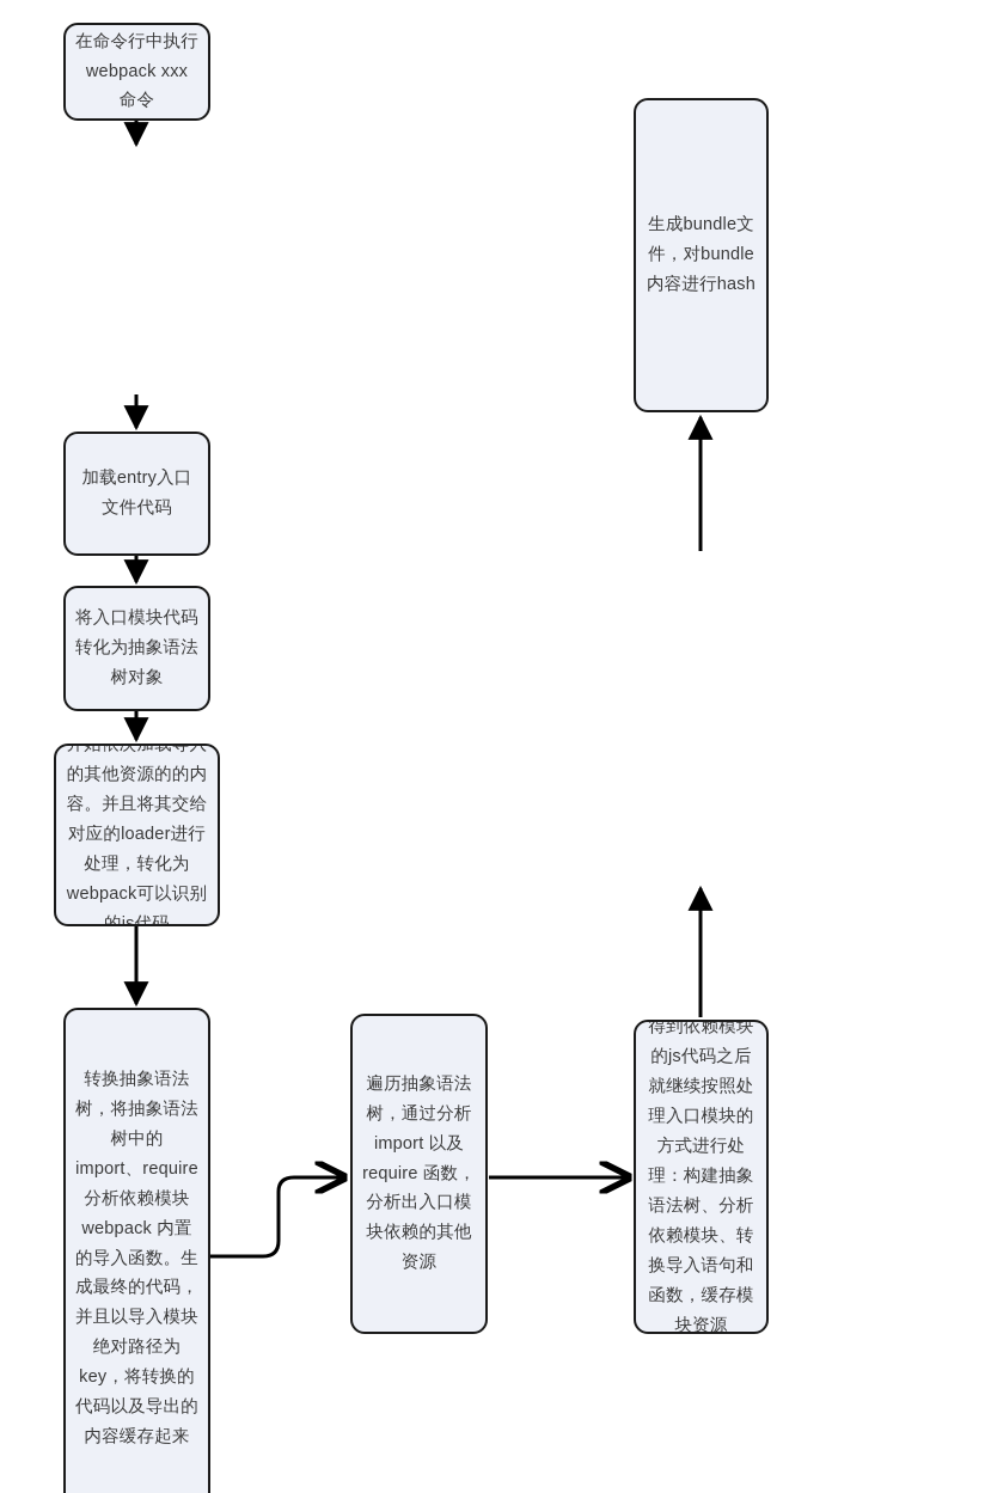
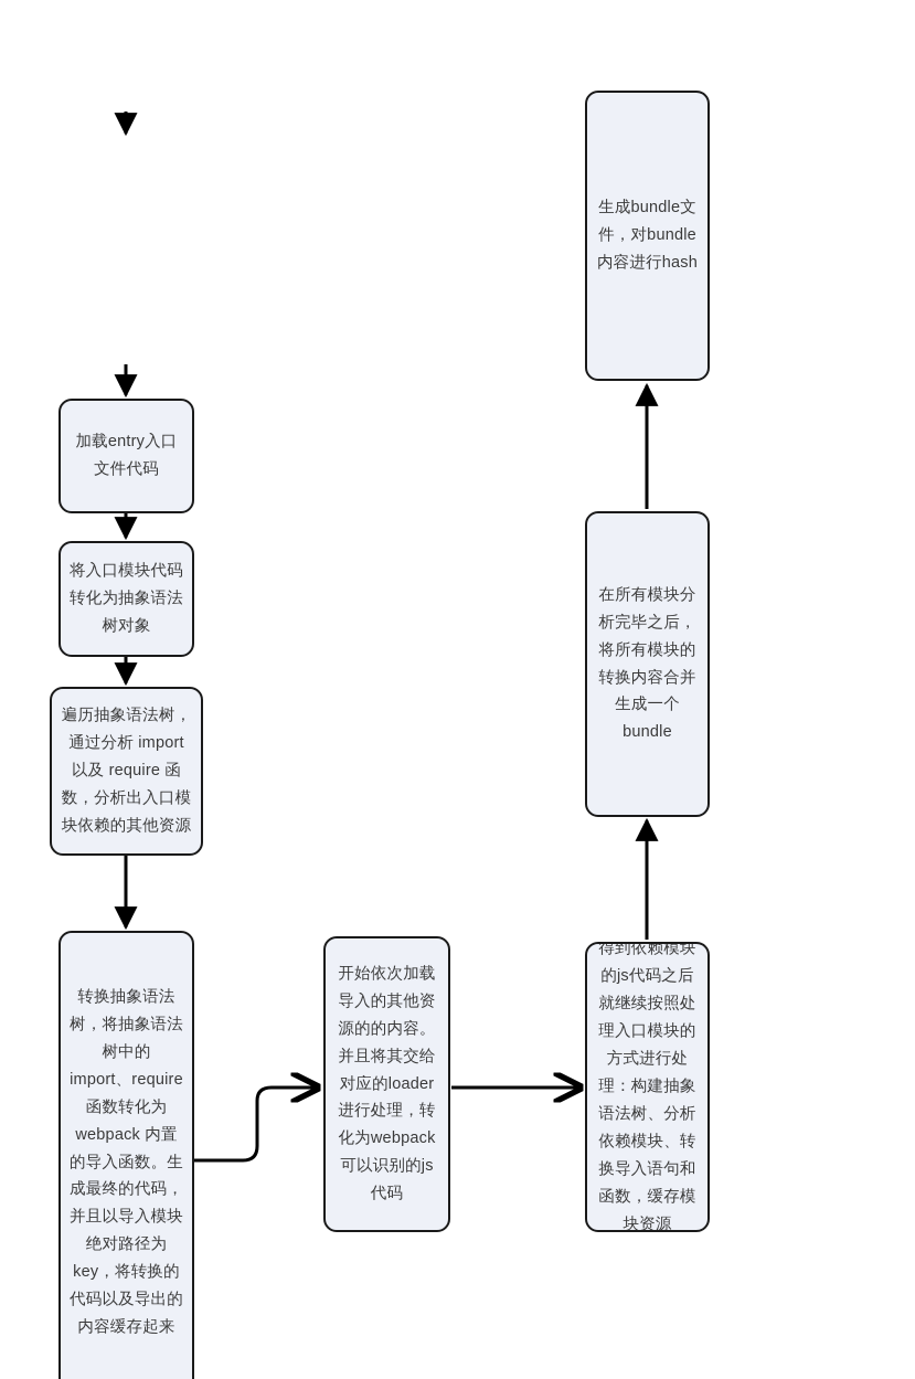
- 在命令行中执行 webpack xxx 命令
  加载entry入口文件代码
  将入口模块代码转化为抽象语法树对象
- 开始依次加载导入的其他资源的的内容。并且将其交给对应的loader进行处理，转化为webpack可以识别的js代码
+ 遍历抽象语法树，通过分析 import 以及 require 函数，分析出入口模块依赖的其他资源
- 转换抽象语法树，将抽象语法树中的 import、require 分析依赖模块 webpack 内置的导入函数。生成最终的代码，并且以导入模块绝对路径为key，将转换的代码以及导出的内容缓存起来
+ 转换抽象语法树，将抽象语法树中的 import、require 函数转化为 webpack 内置的导入函数。生成最终的代码，并且以导入模块绝对路径为key，将转换的代码以及导出的内容缓存起来
- 遍历抽象语法树，通过分析 import 以及 require 函数，分析出入口模块依赖的其他资源
+ 开始依次加载导入的其他资源的的内容。并且将其交给对应的loader进行处理，转化为webpack可以识别的js代码
  得到依赖模块的js代码之后就继续按照处理入口模块的方式进行处理：构建抽象语法树、分析依赖模块、转换导入语句和函数，缓存模块资源
+ 在所有模块分析完毕之后，将所有模块的转换内容合并生成一个 bundle
  生成bundle文件，对bundle内容进行hash
